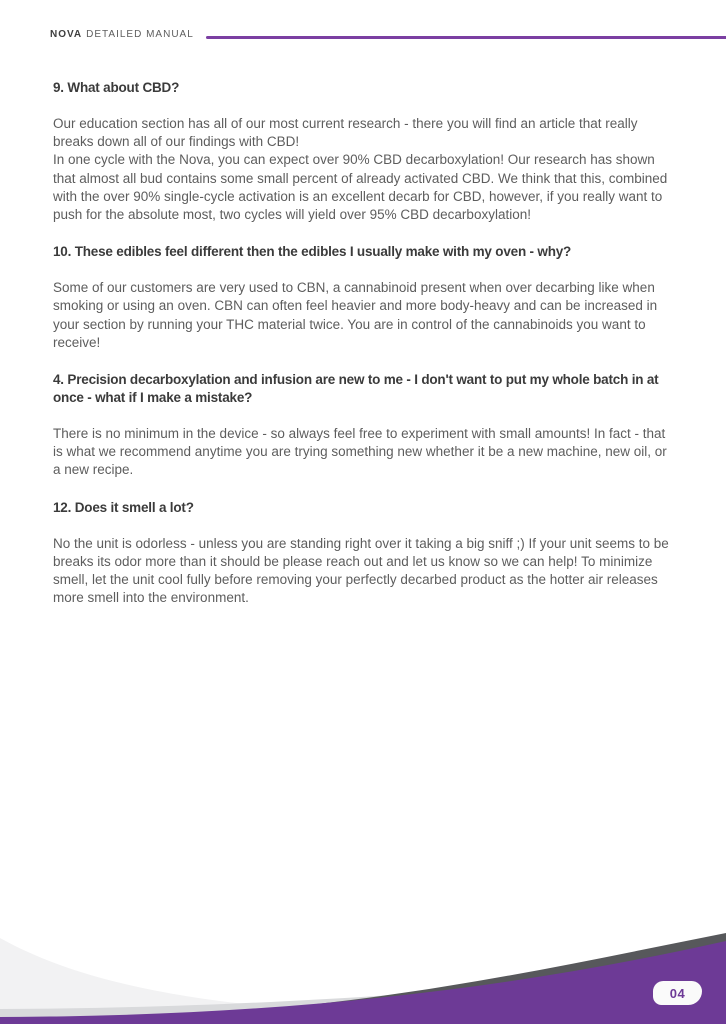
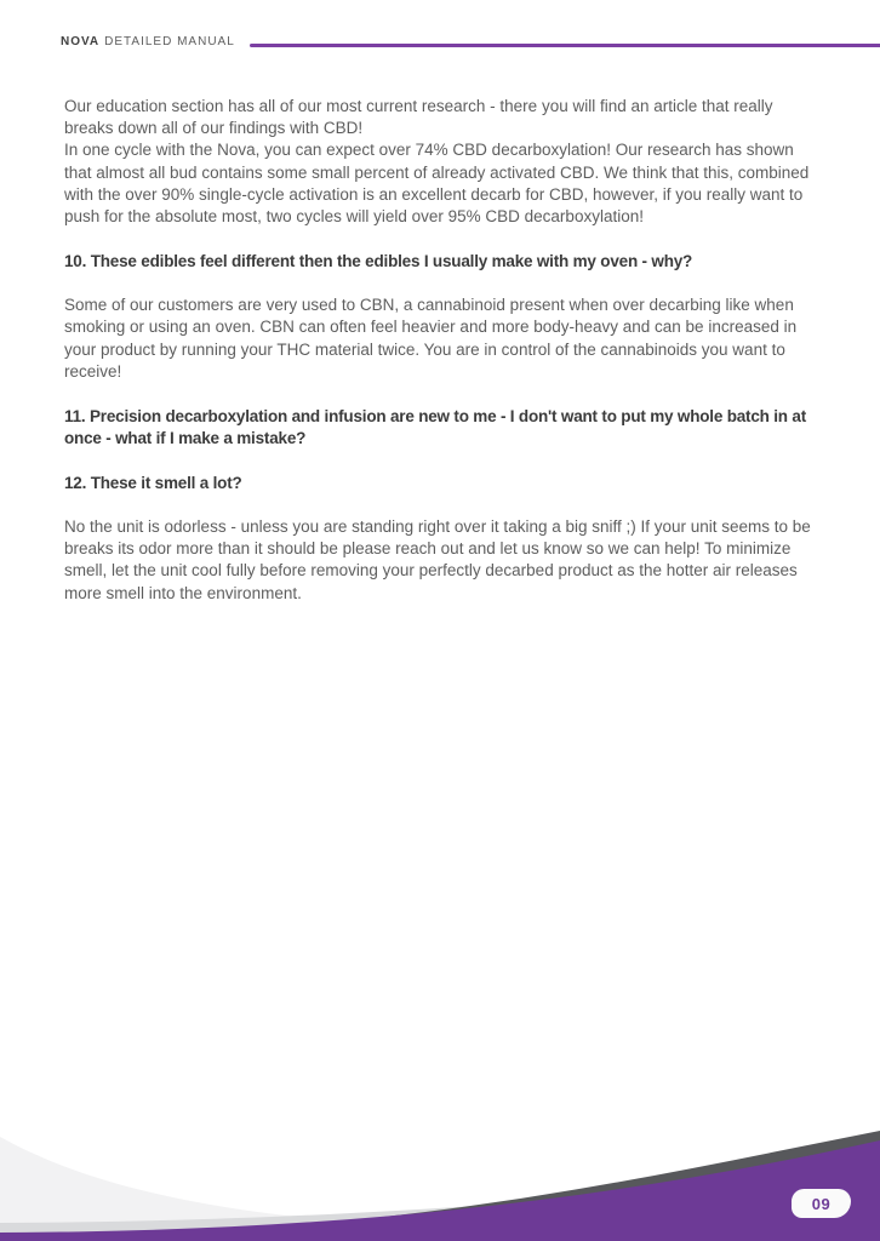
  NOVA DETAILED MANUAL
- 9. What about CBD?
  Our education section has all of our most current research - there you will find an article that really breaks down all of our findings with CBD!
- In one cycle with the Nova, you can expect over 90% CBD decarboxylation! Our research has shown that almost all bud contains some small percent of already activated CBD. We think that this, combined with the over 90% single-cycle activation is an excellent decarb for CBD, however, if you really want to push for the absolute most, two cycles will yield over 95% CBD decarboxylation!
+ In one cycle with the Nova, you can expect over 74% CBD decarboxylation! Our research has shown that almost all bud contains some small percent of already activated CBD. We think that this, combined with the over 90% single-cycle activation is an excellent decarb for CBD, however, if you really want to push for the absolute most, two cycles will yield over 95% CBD decarboxylation!
  10. These edibles feel different then the edibles I usually make with my oven - why?
- Some of our customers are very used to CBN, a cannabinoid present when over decarbing like when smoking or using an oven. CBN can often feel heavier and more body-heavy and can be increased in your section by running your THC material twice. You are in control of the cannabinoids you want to receive!
+ Some of our customers are very used to CBN, a cannabinoid present when over decarbing like when smoking or using an oven. CBN can often feel heavier and more body-heavy and can be increased in your product by running your THC material twice. You are in control of the cannabinoids you want to receive!
- 4. Precision decarboxylation and infusion are new to me - I don't want to put my whole batch in at once - what if I make a mistake?
+ 11. Precision decarboxylation and infusion are new to me - I don't want to put my whole batch in at once - what if I make a mistake?
- There is no minimum in the device - so always feel free to experiment with small amounts! In fact - that is what we recommend anytime you are trying something new whether it be a new machine, new oil, or a new recipe.
- 12. Does it smell a lot?
+ 12. These it smell a lot?
  No the unit is odorless - unless you are standing right over it taking a big sniff ;) If your unit seems to be breaks its odor more than it should be please reach out and let us know so we can help! To minimize smell, let the unit cool fully before removing your perfectly decarbed product as the hotter air releases more smell into the environment.
- 04
+ 09
